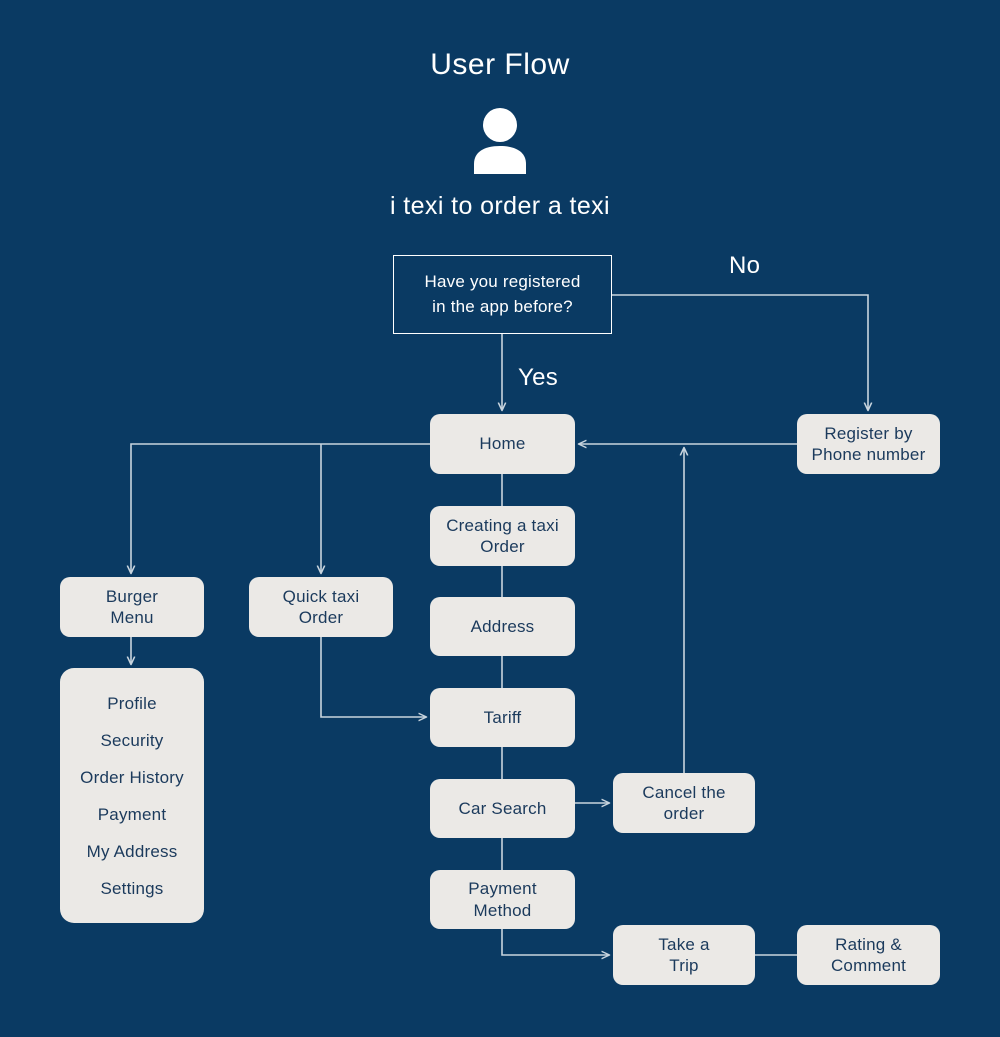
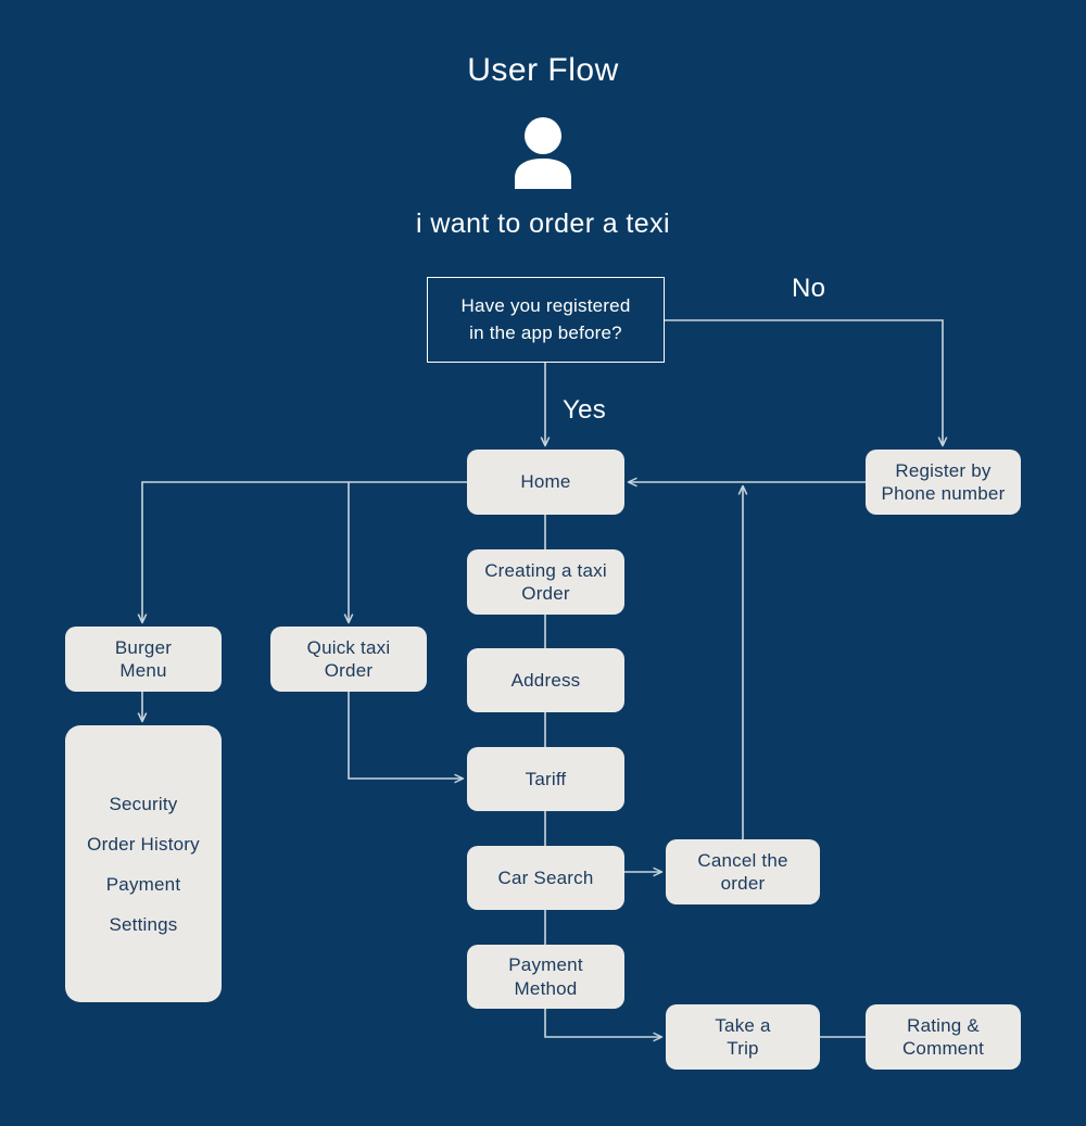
  User Flow
- i texi to order a texi
+ i want to order a texi
  Have you registered
  in the app before?
  Register by
  Phone number
  Home
  Burger
  Menu
  Quick taxi
  Order
  Creating a taxi
  Order
  Address
  Tariff
  Car Search
  Payment
  Method
  Cancel the
  order
  Take a
  Trip
  Rating &
  Comment
- Profile
  Security
  Order History
  Payment
- My Address
  Settings
  Yes
  No
